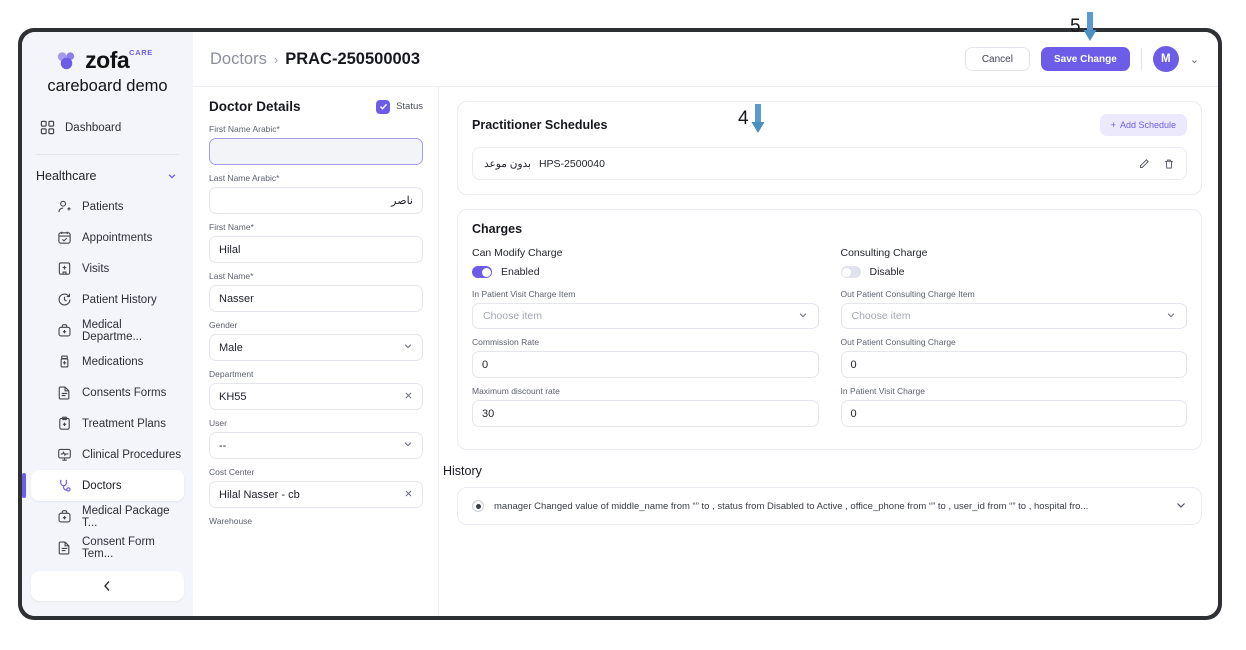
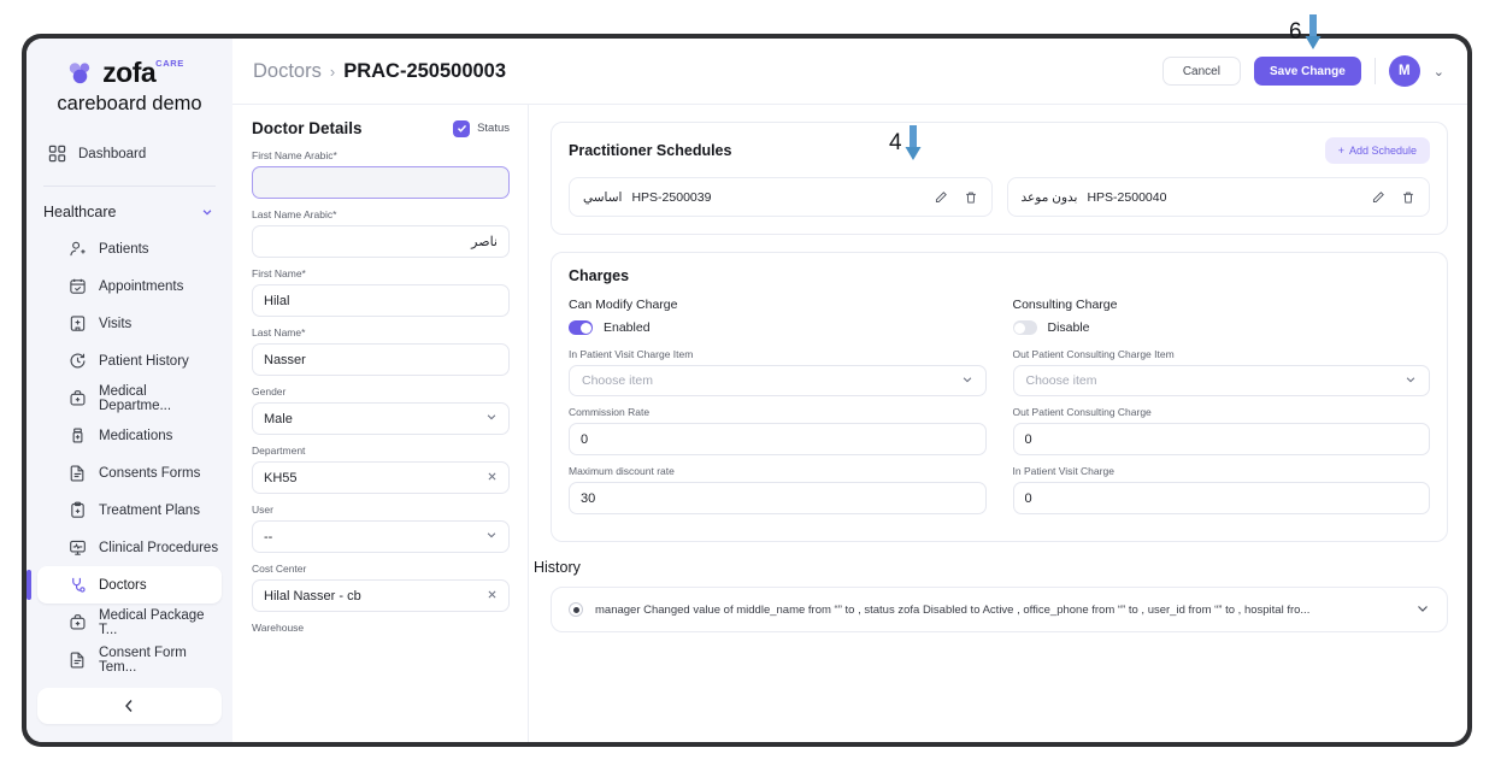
- 5
+ 6
  zofa
  CARE
  careboard demo
  Dashboard
  Healthcare
  Patients
  Appointments
  Visits
  Patient History
  Medical Departme...
  Medications
  Consents Forms
  Treatment Plans
  Clinical Procedures
  Doctors
  Medical Package T...
  Consent Form Tem...
  Doctors
  ›
  PRAC-250500003
  Cancel
  Save Change
  M
  ⌄
  Doctor Details
  Status
  First Name Arabic*
  Last Name Arabic*
  ناصر
  First Name*
  Hilal
  Last Name*
  Nasser
  Gender
  Male
  Department
  KH55
  User
  --
  Cost Center
  Hilal Nasser - cb
  Warehouse
  Practitioner Schedules
  +
  Add Schedule
+ اساسي
+ HPS-2500039
  بدون موعد
  HPS-2500040
  Charges
  Can Modify Charge
  Enabled
  In Patient Visit Charge Item
  Choose item
  Commission Rate
  0
  Maximum discount rate
  30
  Consulting Charge
  Disable
  Out Patient Consulting Charge Item
  Choose item
  Out Patient Consulting Charge
  0
  In Patient Visit Charge
  0
  History
- manager Changed value of middle_name from “” to , status from Disabled to Active , office_phone from “” to , user_id from “” to , hospital fro...
+ manager Changed value of middle_name from “” to , status zofa Disabled to Active , office_phone from “” to , user_id from “” to , hospital fro...
  4
